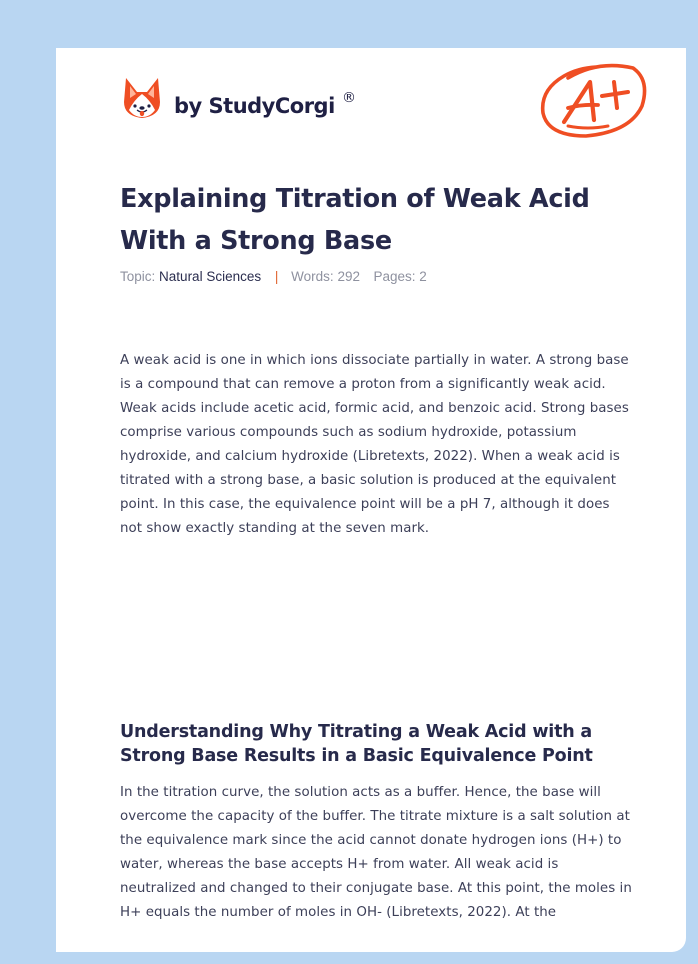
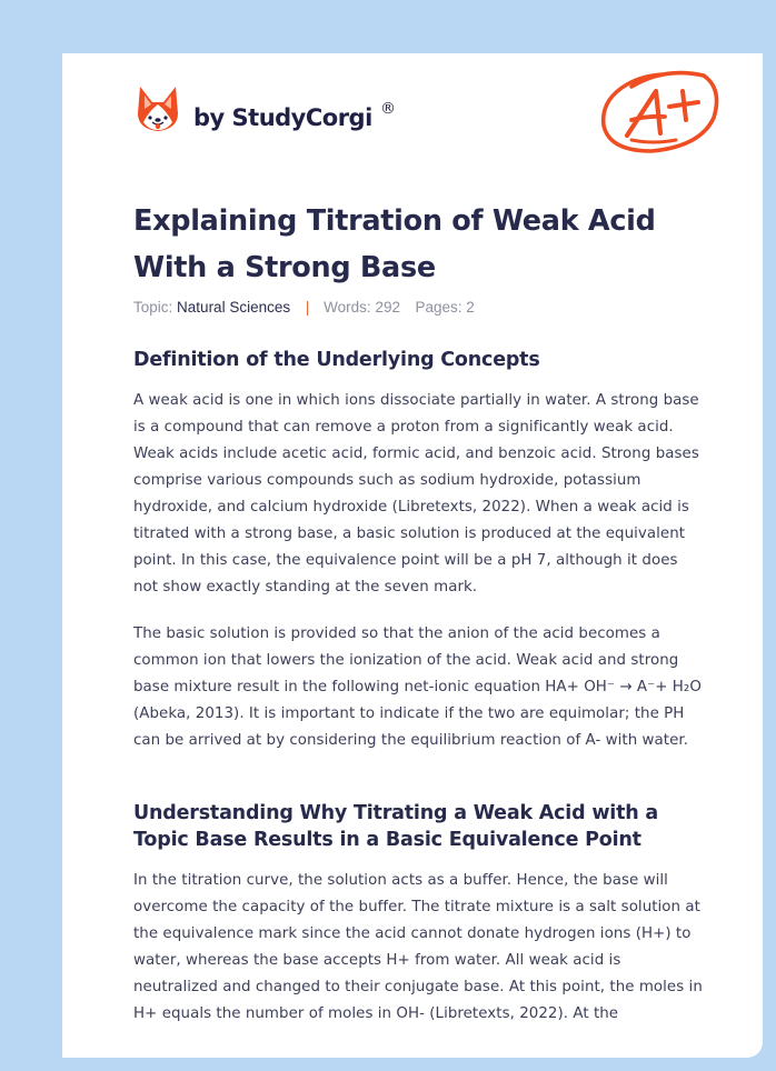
  by StudyCorgi
  ®
  Explaining Titration of Weak Acid With a Strong Base
  Topic: Natural Sciences | Words: 292 Pages: 2
+ Definition of the Underlying Concepts
  A weak acid is one in which ions dissociate partially in water. A strong base is a compound that can remove a proton from a significantly weak acid. Weak acids include acetic acid, formic acid, and benzoic acid. Strong bases comprise various compounds such as sodium hydroxide, potassium hydroxide, and calcium hydroxide (Libretexts, 2022). When a weak acid is titrated with a strong base, a basic solution is produced at the equivalent point. In this case, the equivalence point will be a pH 7, although it does not show exactly standing at the seven mark.
+ The basic solution is provided so that the anion of the acid becomes a common ion that lowers the ionization of the acid. Weak acid and strong base mixture result in the following net-ionic equation HA+ OH⁻ → A⁻+ H₂O (Abeka, 2013). It is important to indicate if the two are equimolar; the PH can be arrived at by considering the equilibrium reaction of A- with water.
- Understanding Why Titrating a Weak Acid with a Strong Base Results in a Basic Equivalence Point
+ Understanding Why Titrating a Weak Acid with a Topic Base Results in a Basic Equivalence Point
  In the titration curve, the solution acts as a buffer. Hence, the base will overcome the capacity of the buffer. The titrate mixture is a salt solution at the equivalence mark since the acid cannot donate hydrogen ions (H+) to water, whereas the base accepts H+ from water. All weak acid is neutralized and changed to their conjugate base. At this point, the moles in H+ equals the number of moles in OH- (Libretexts, 2022). At the
